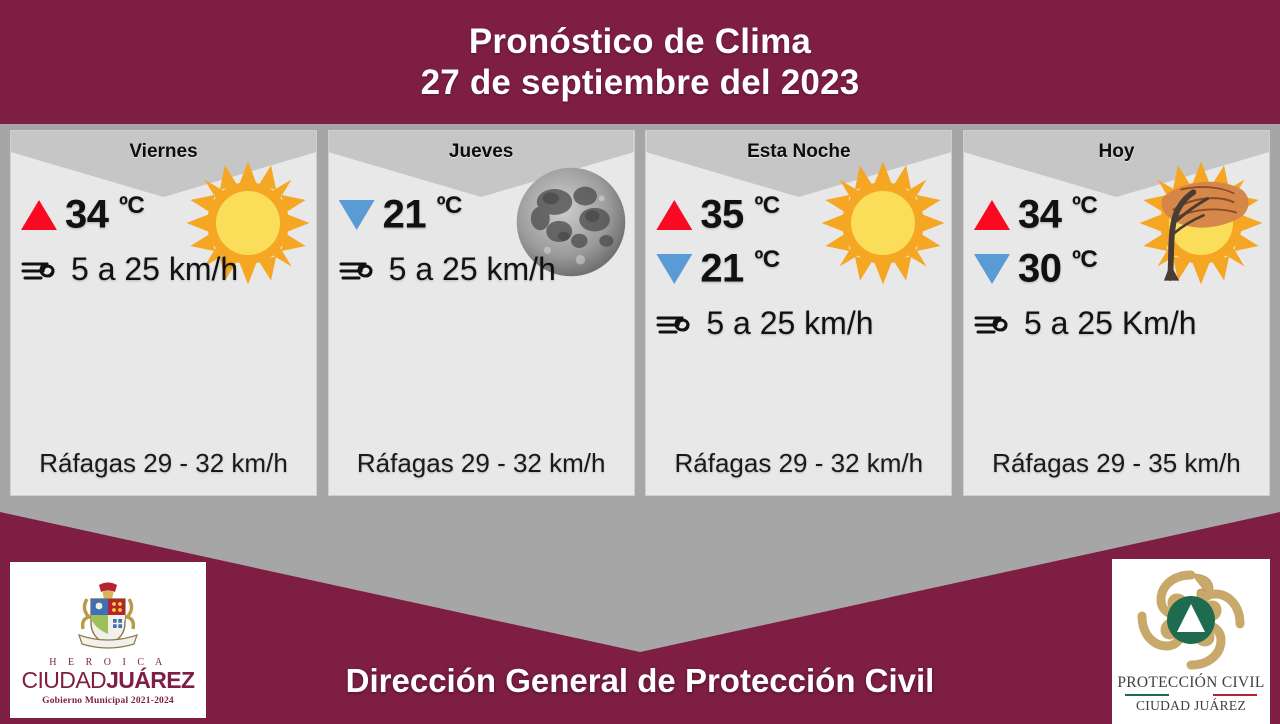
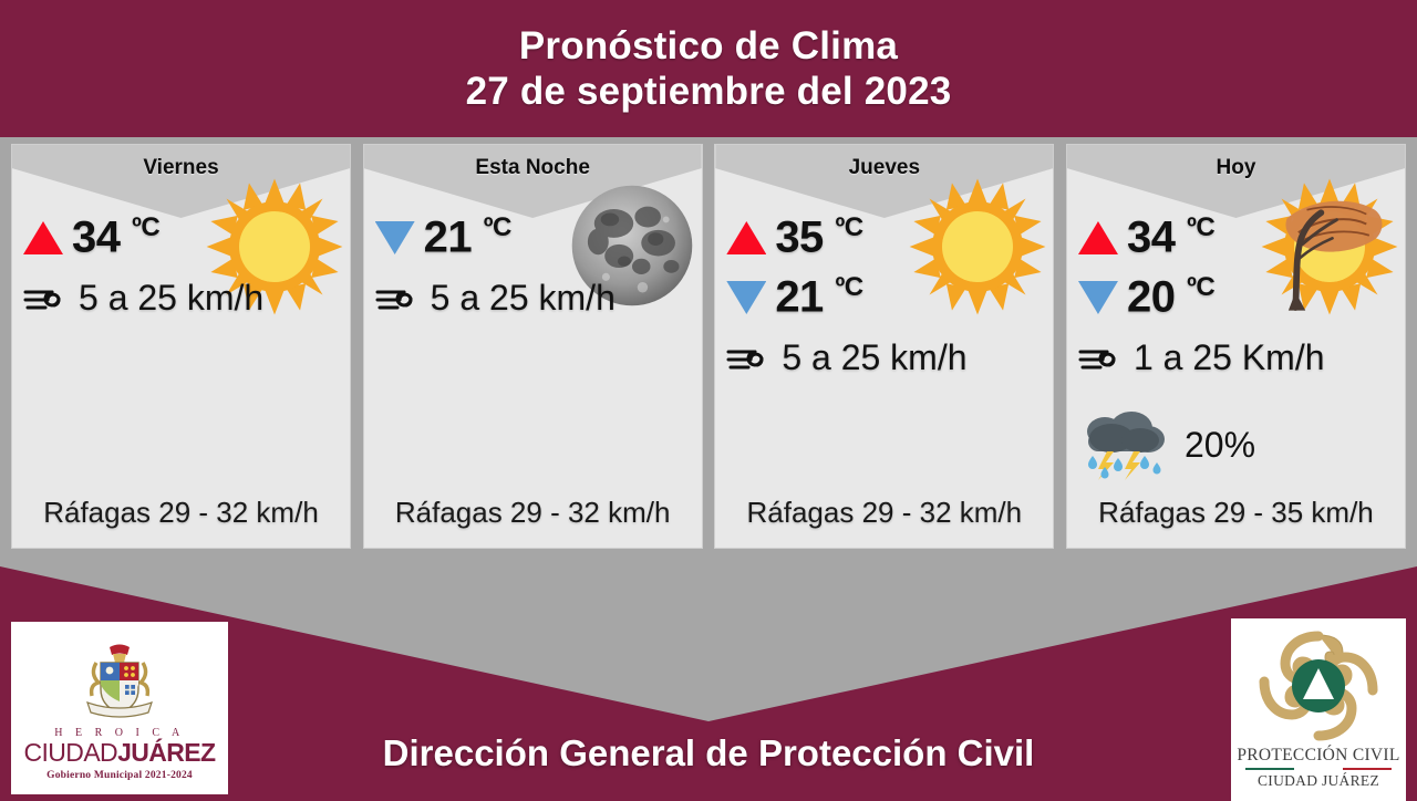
  Pronóstico de Clima
  27 de septiembre del 2023
  Viernes
  34 ºC
  5 a 25 km/h
  Ráfagas 29 - 32 km/h
- Jueves
+ Esta Noche
  21 ºC
  5 a 25 km/h
  Ráfagas 29 - 32 km/h
- Esta Noche
+ Jueves
  35 ºC
  21 ºC
  5 a 25 km/h
  Ráfagas 29 - 32 km/h
  Hoy
  34 ºC
- 30 ºC
+ 20 ºC
- 5 a 25 Km/h
+ 1 a 25 Km/h
+ 20%
  Ráfagas 29 - 35 km/h
  Dirección General de Protección Civil
  H E R O I C A
  CIUDADJUÁREZ
  Gobierno Municipal 2021-2024
  PROTECCIÓN CIVIL
  CIUDAD JUÁREZ
